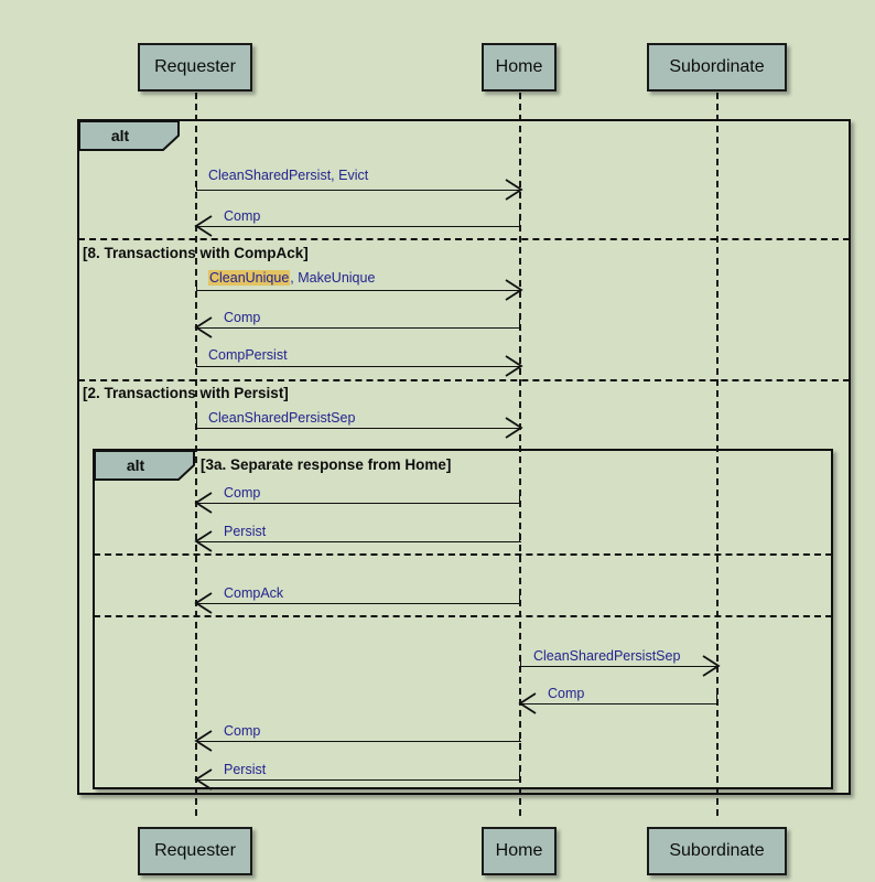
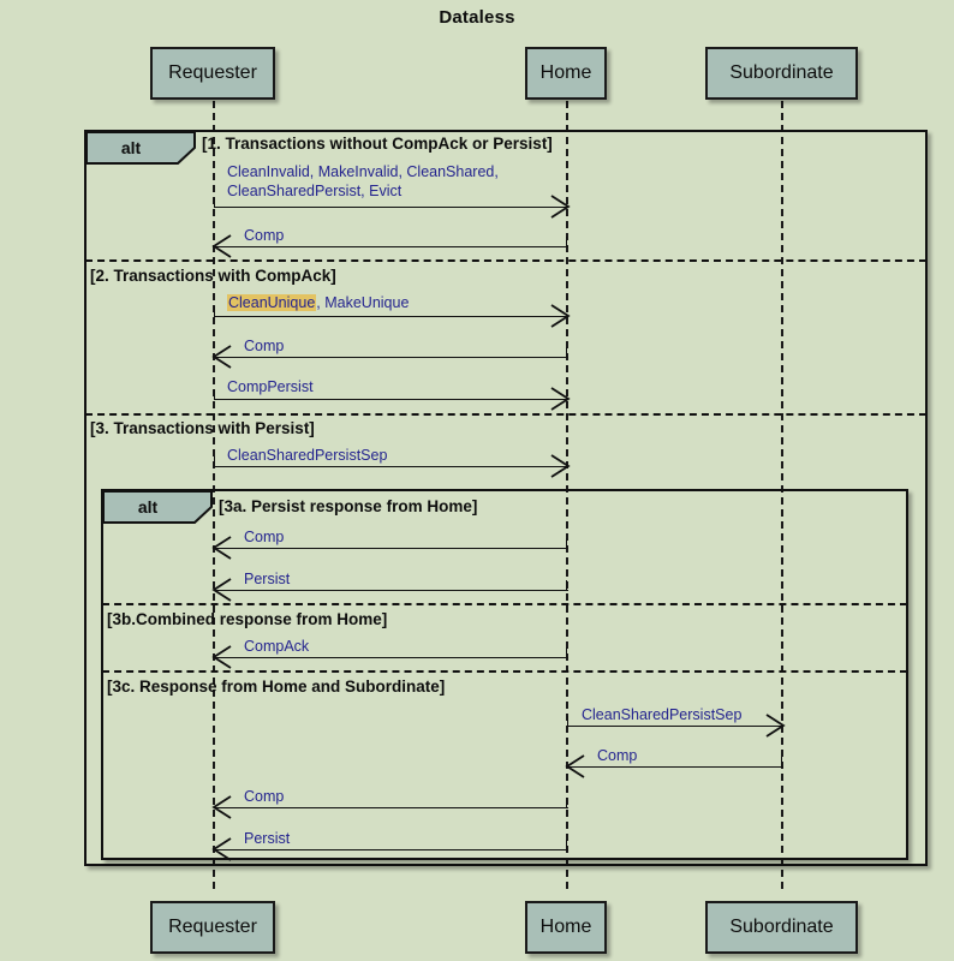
+ Dataless
  Requester
  Home
  Subordinate
  alt
+ [1. Transactions without CompAck or Persist]
- [8. Transactions with CompAck]
+ [2. Transactions with CompAck]
- [2. Transactions with Persist]
+ [3. Transactions with Persist]
  alt
- [3a. Separate response from Home]
+ [3a. Persist response from Home]
+ [3b.Combined response from Home]
+ [3c. Response from Home and Subordinate]
+ CleanInvalid, MakeInvalid, CleanShared,
  CleanSharedPersist, Evict
  Comp
  CleanUnique, MakeUnique
  Comp
  CompPersist
  CleanSharedPersistSep
  Comp
  Persist
  CompAck
  CleanSharedPersistSep
  Comp
  Comp
  Persist
  Requester
  Home
  Subordinate
